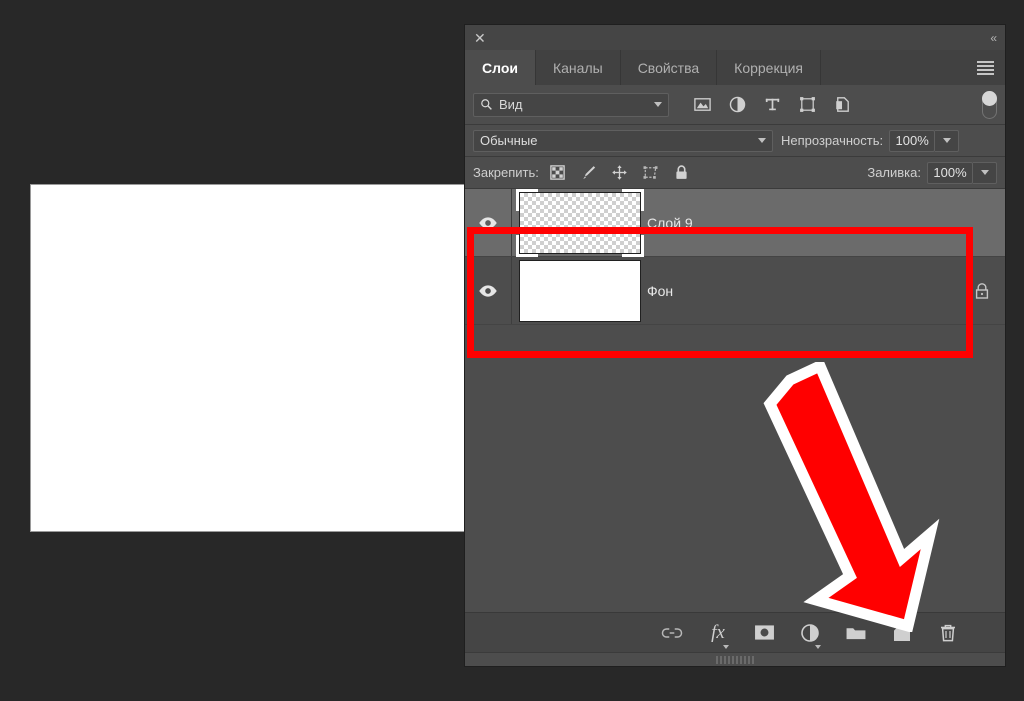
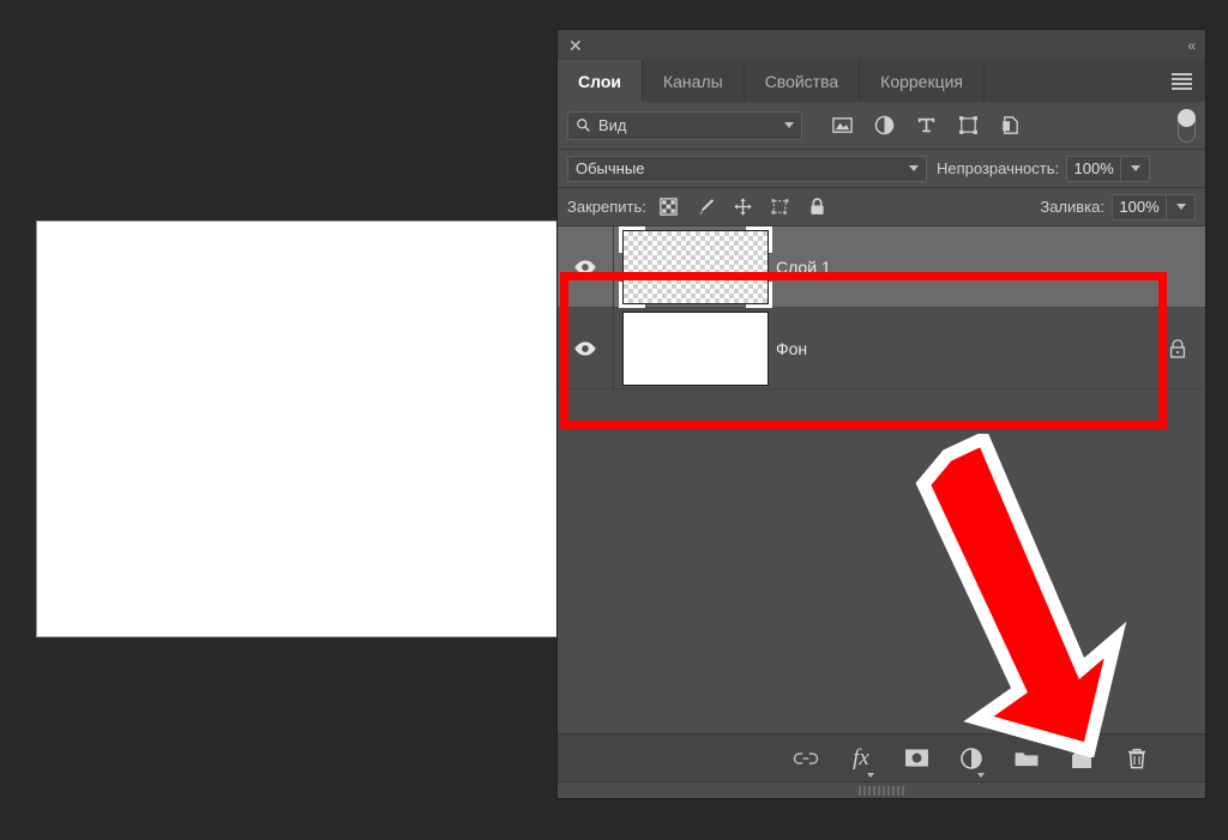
  ✕
  «
  Слои
  Каналы
  Свойства
  Коррекция
  Вид
  Обычные
  Непрозрачность:
  100%
  Закрепить:
  Заливка:
  100%
- Слой 9
+ Слой 1
  Фон
  fx
